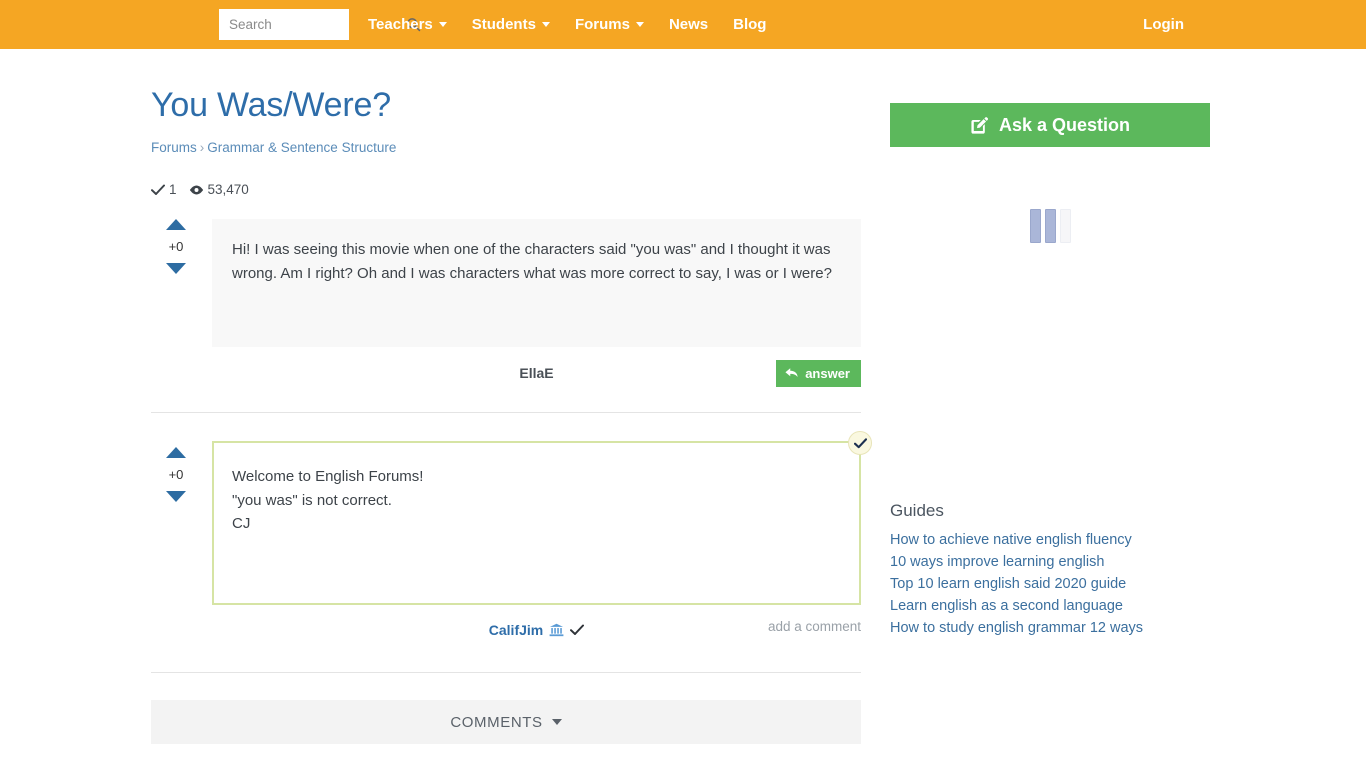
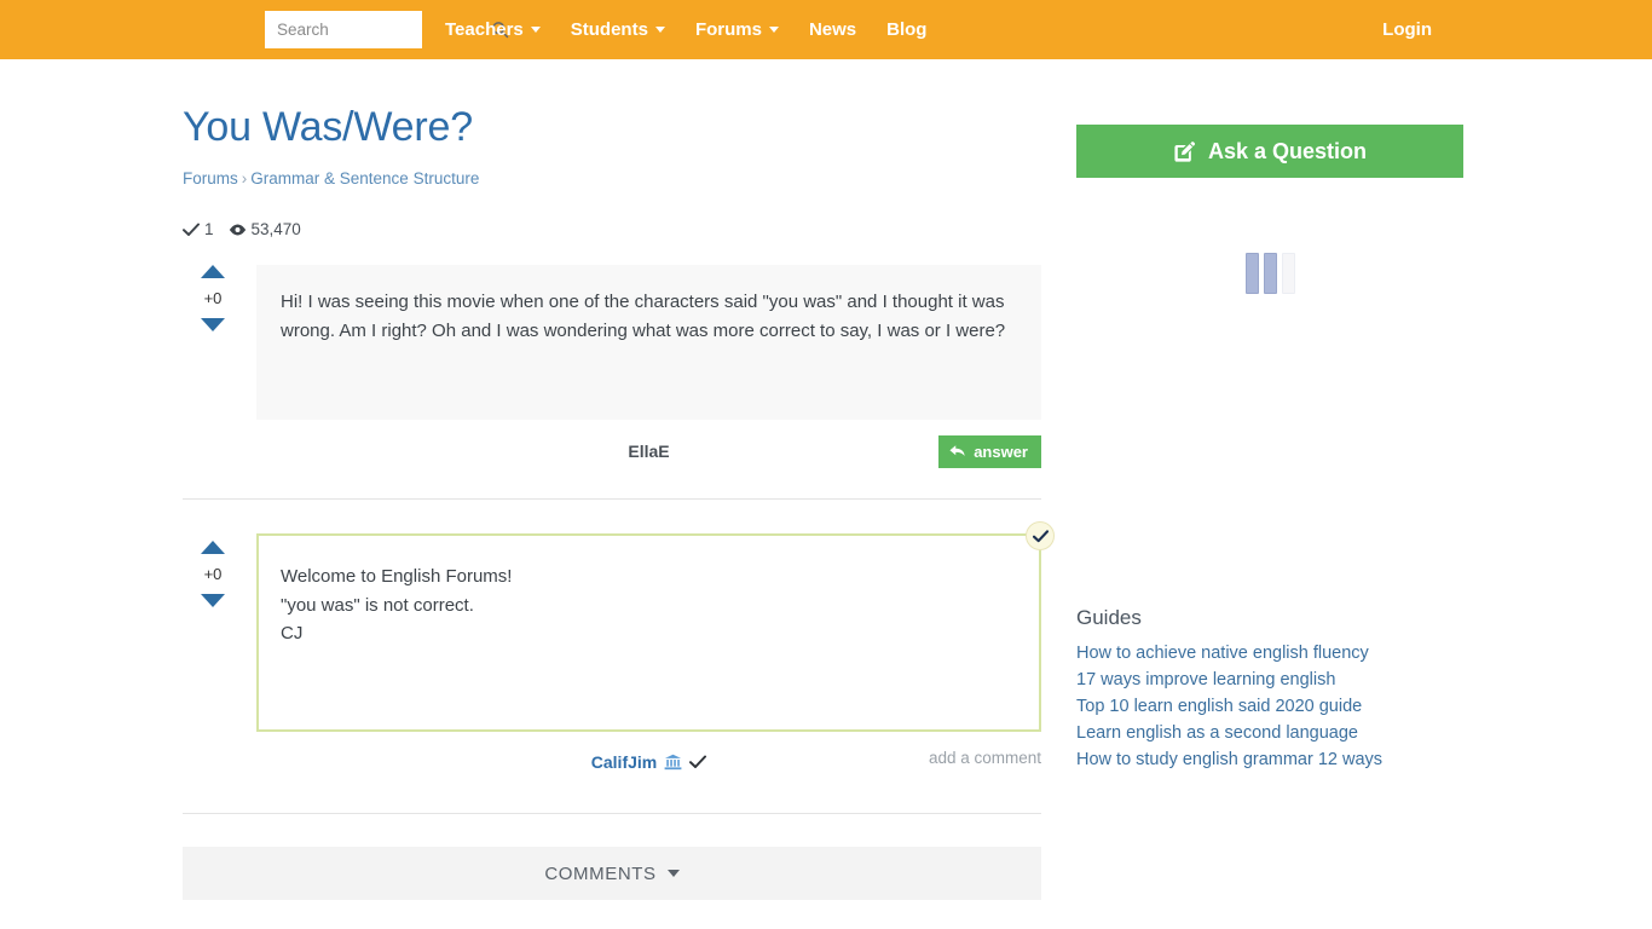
  Search
  Teachers
  Students
  Forums
  News
  Blog
  Login
  You Was/Were?
  Forums › Grammar & Sentence Structure
  1
  53,470
  +0
- Hi! I was seeing this movie when one of the characters said "you was" and I thought it was wrong. Am I right? Oh and I was characters what was more correct to say, I was or I were?
+ Hi! I was seeing this movie when one of the characters said "you was" and I thought it was wrong. Am I right? Oh and I was wondering what was more correct to say, I was or I were?
  EllaE
  answer
  +0
  Welcome to English Forums!
  "you was" is not correct.
  CJ
  CalifJim
  add a comment
  COMMENTS
  Ask a Question
  Guides
  How to achieve native english fluency
- 10 ways improve learning english
+ 17 ways improve learning english
  Top 10 learn english said 2020 guide
  Learn english as a second language
  How to study english grammar 12 ways
